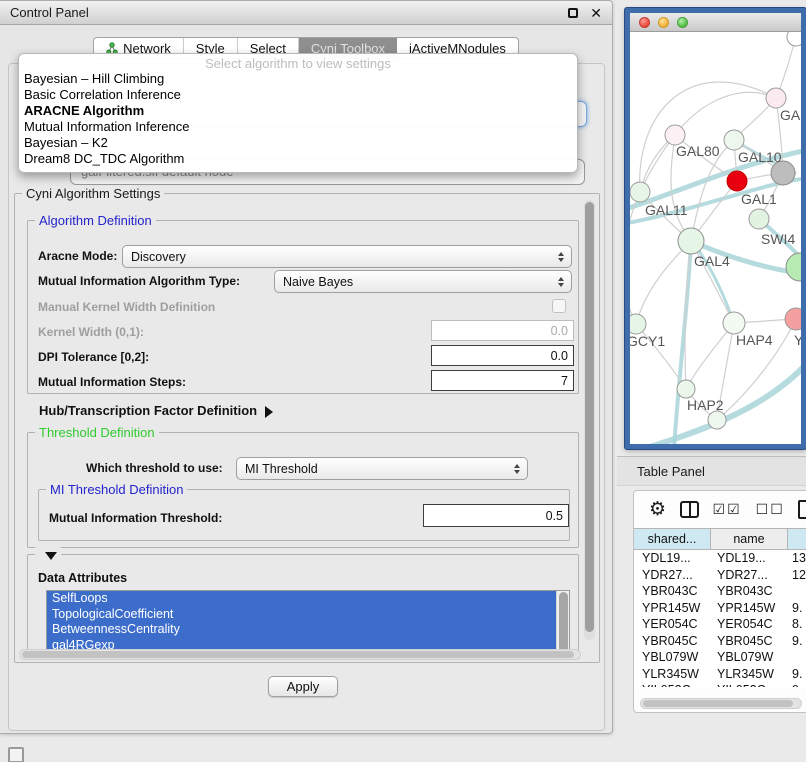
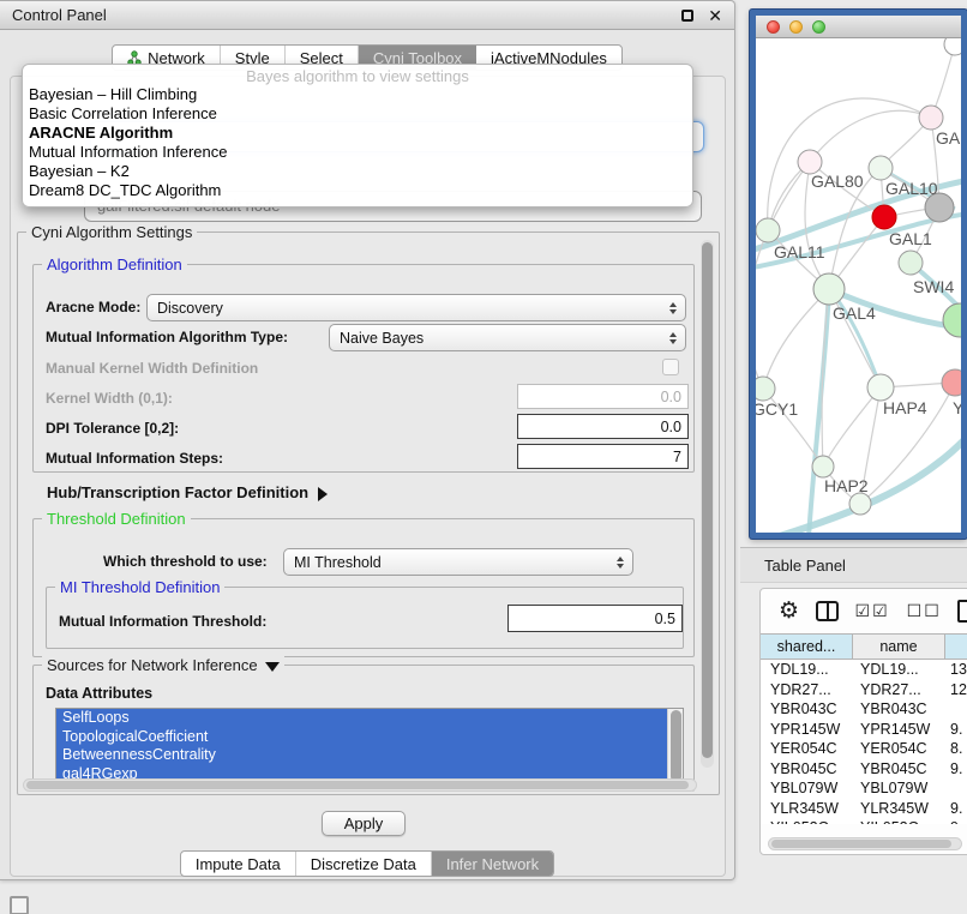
  Control Panel
  ✕
  Network
  Style
  Select
  Cyni Toolbox
  jActiveMNodules
- Select algorithm to view settings
+ Bayes algorithm to view settings
  Bayesian – Hill Climbing
  Basic Correlation Inference
  ARACNE Algorithm
  Mutual Information Inference
  Bayesian – K2
  Dream8 DC_TDC Algorithm
  Cyni Algorithm Settings
  Algorithm Definition
  Aracne Mode:
  Discovery
  Mutual Information Algorithm Type:
  Naive Bayes
  Manual Kernel Width Definition
  Kernel Width (0,1):
  0.0
  DPI Tolerance [0,2]:
  0.0
  Mutual Information Steps:
  7
  Hub/Transcription Factor Definition
  Threshold Definition
  Which threshold to use:
  MI Threshold
  MI Threshold Definition
  Mutual Information Threshold:
  0.5
+ Sources for Network Inference
  Data Attributes
  SelfLoops
  TopologicalCoefficient
  BetweennessCentrality
  gal4RGexp
  Apply
+ Impute Data
+ Discretize Data
+ Infer Network
  GAL80
  GAL10
  GAL1
  GAL11
  SWI4
  GAL4
  GCY1
  HAP4
  Y
  HAP2
  Table Panel
  ⚙
  ☑☑
  ☐☐
  shared...
  name
  YDL19...
  YDL19...
  13
  YDR27...
  YDR27...
  12
  YBR043C
  YBR043C
  YPR145W
  YPR145W
  9.
  YER054C
  YER054C
  8.
  YBR045C
  YBR045C
  9.
  YBL079W
  YBL079W
  YLR345W
  YLR345W
  9.
